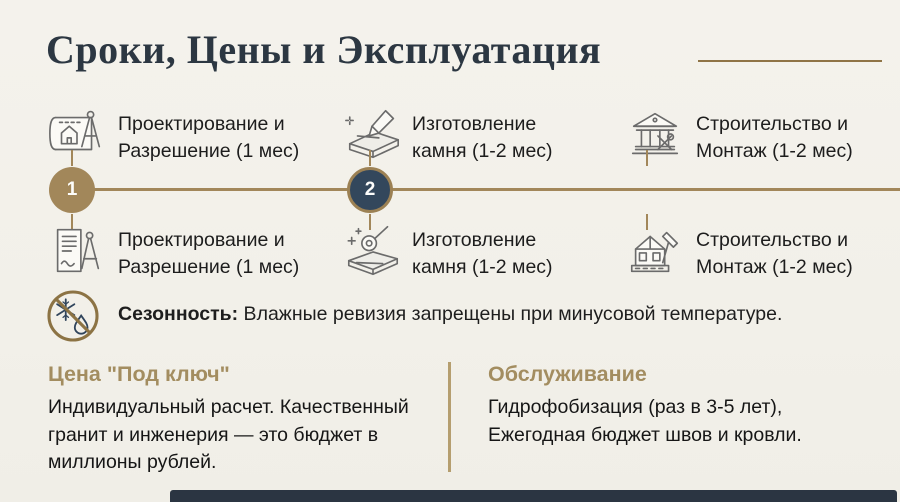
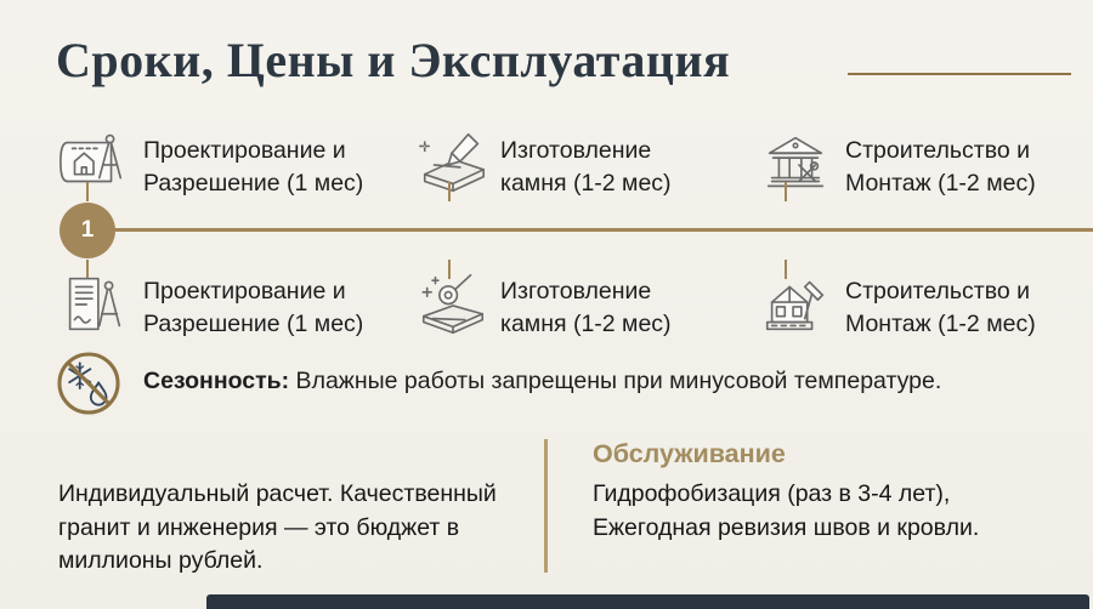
  Сроки, Цены и Эксплуатация
  Проектирование и
  Разрешение (1 мес)
  Изготовление
  камня (1-2 мес)
  Строительство и
  Монтаж (1-2 мес)
  1
- 2
  Проектирование и
  Разрешение (1 мес)
  Изготовление
  камня (1-2 мес)
  Строительство и
  Монтаж (1-2 мес)
- Сезонность: Влажные ревизия запрещены при минусовой температуре.
+ Сезонность: Влажные работы запрещены при минусовой температуре.
- Цена "Под ключ"
  Индивидуальный расчет. Качественный
  гранит и инженерия — это бюджет в
  миллионы рублей.
  Обслуживание
- Гидрофобизация (раз в 3-5 лет),
+ Гидрофобизация (раз в 3-4 лет),
- Ежегодная бюджет швов и кровли.
+ Ежегодная ревизия швов и кровли.
